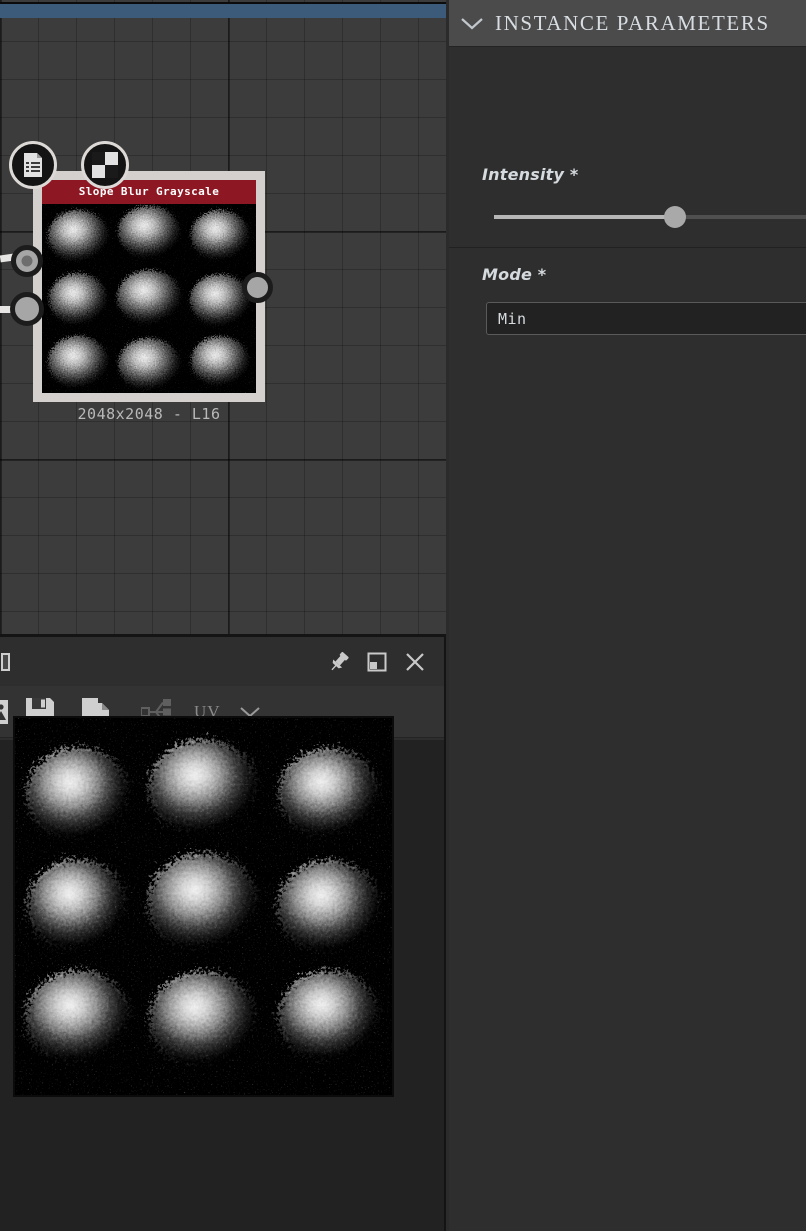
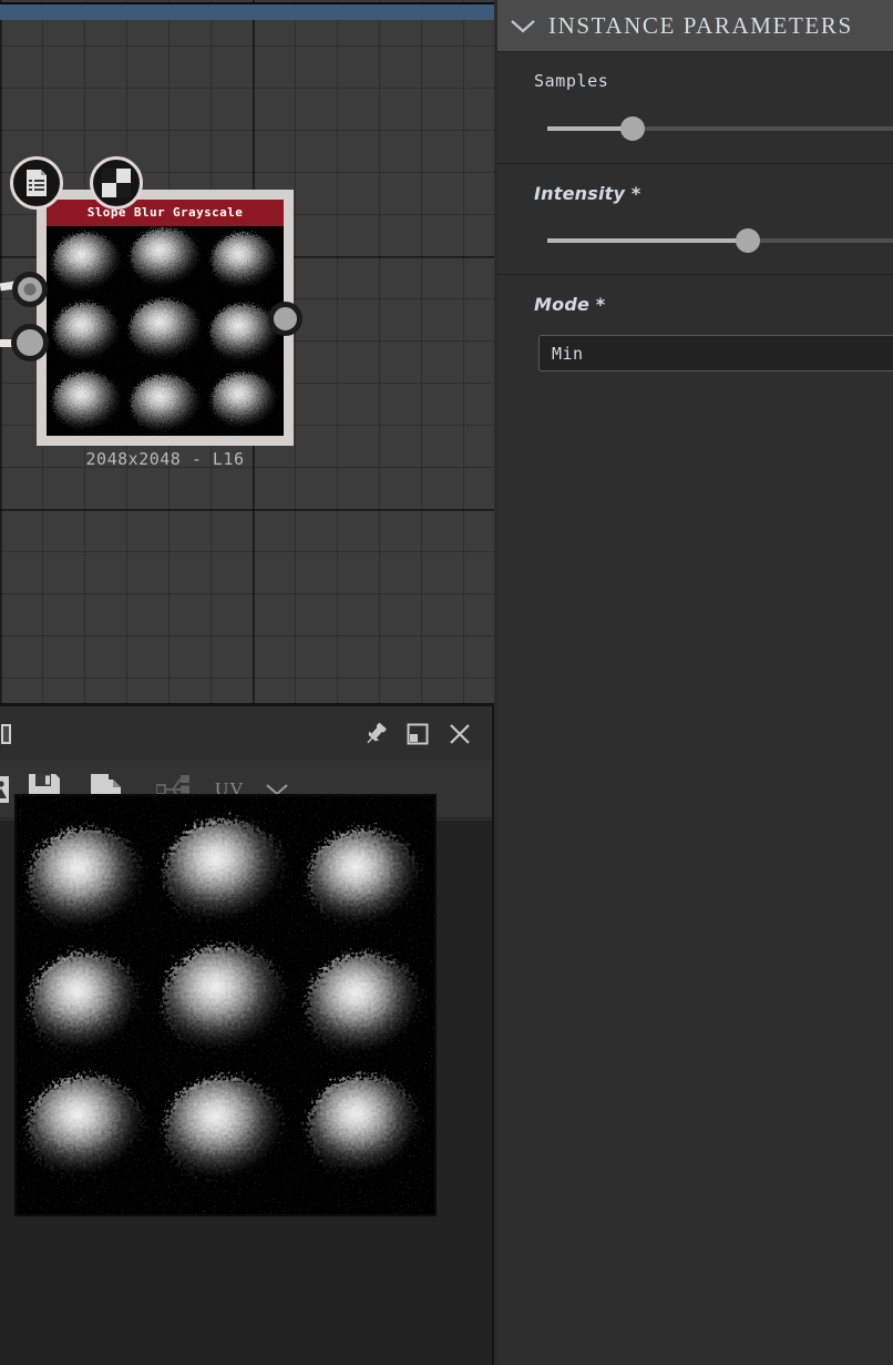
  Slope Blur Grayscale
  2048x2048 - L16
  UV
  INSTANCE PARAMETERS
+ Samples
  Intensity *
  Mode *
  Min
